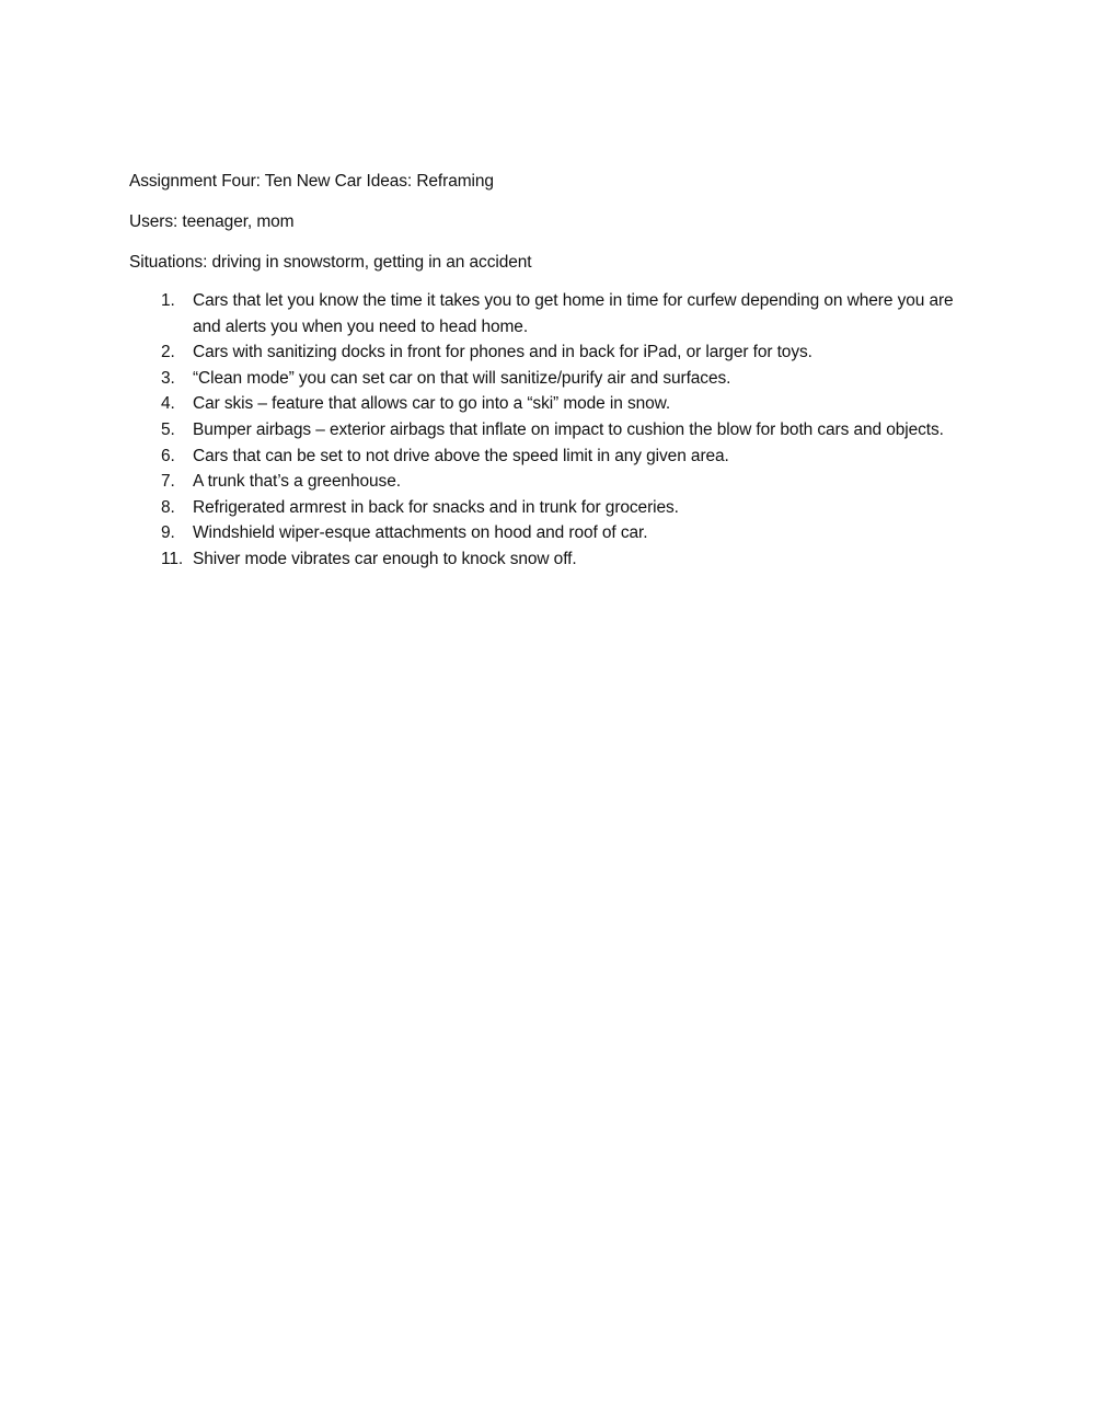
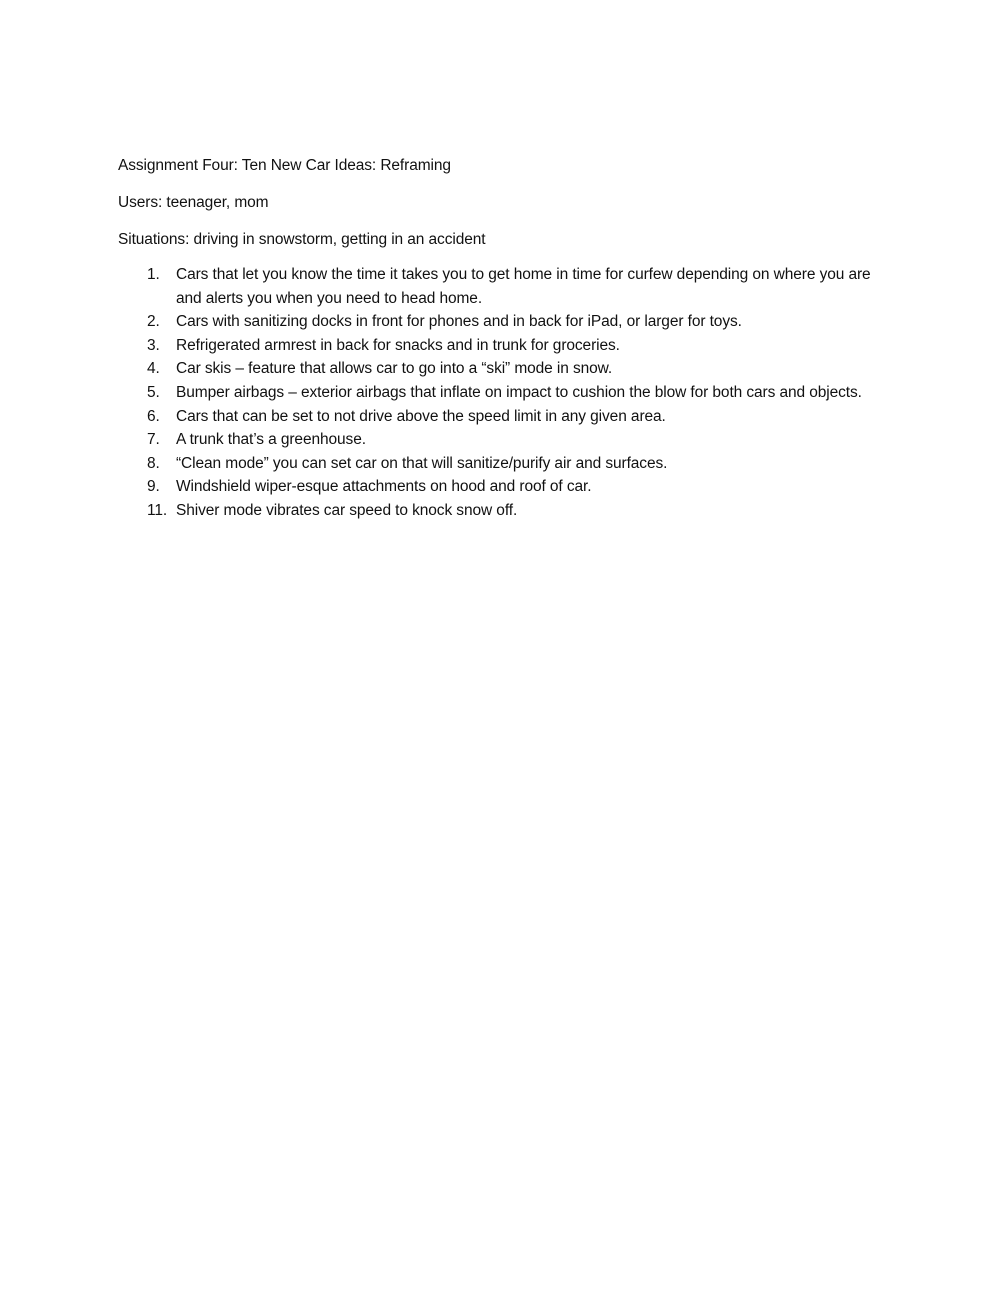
  Assignment Four: Ten New Car Ideas: Reframing
  Users: teenager, mom
  Situations: driving in snowstorm, getting in an accident
  1.
  Cars that let you know the time it takes you to get home in time for curfew depending on where you are and alerts you when you need to head home.
  2.
  Cars with sanitizing docks in front for phones and in back for iPad, or larger for toys.
  3.
- “Clean mode” you can set car on that will sanitize/purify air and surfaces.
+ Refrigerated armrest in back for snacks and in trunk for groceries.
  4.
  Car skis – feature that allows car to go into a “ski” mode in snow.
  5.
  Bumper airbags – exterior airbags that inflate on impact to cushion the blow for both cars and objects.
  6.
  Cars that can be set to not drive above the speed limit in any given area.
  7.
  A trunk that’s a greenhouse.
  8.
- Refrigerated armrest in back for snacks and in trunk for groceries.
+ “Clean mode” you can set car on that will sanitize/purify air and surfaces.
  9.
  Windshield wiper-esque attachments on hood and roof of car.
  11.
- Shiver mode vibrates car enough to knock snow off.
+ Shiver mode vibrates car speed to knock snow off.
